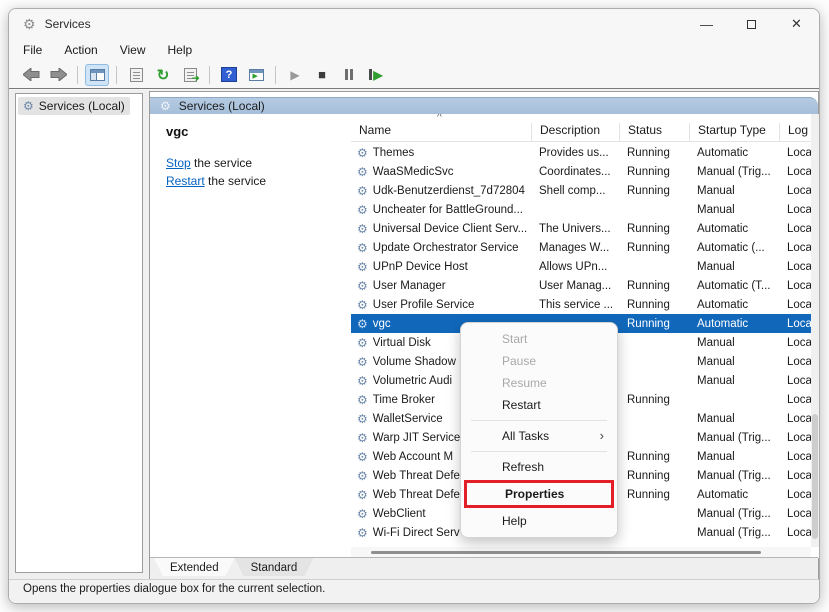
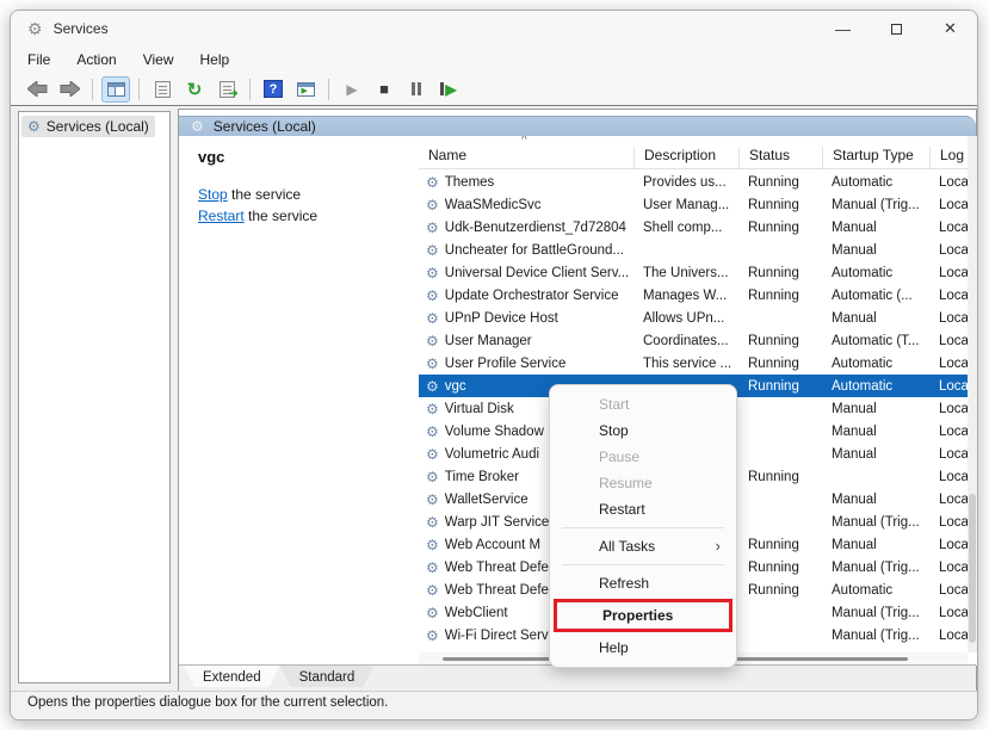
  ⚙
  Services
  —
  ✕
  File
  Action
  View
  Help
  ↻
  ?
  ▶
  ■
  ▶
  ⚙
  Services (Local)
  ⚙
  Services (Local)
  vgc
  Stop the service
  Restart the service
  ^
  Name
  Description
  Status
  Startup Type
  Log
  ⚙
  Themes
  Provides us...
  Running
  Automatic
  Loca
  ⚙
  WaaSMedicSvc
- Coordinates...
+ User Manag...
  Running
  Manual (Trig...
  Loca
  ⚙
  Udk-Benutzerdienst_7d72804
  Shell comp...
  Running
  Manual
  Loca
  ⚙
  Uncheater for BattleGround...
  Manual
  Loca
  ⚙
  Universal Device Client Serv...
  The Univers...
  Running
  Automatic
  Loca
  ⚙
  Update Orchestrator Service
  Manages W...
  Running
  Automatic (...
  Loca
  ⚙
  UPnP Device Host
  Allows UPn...
  Manual
  Loca
  ⚙
  User Manager
- User Manag...
+ Coordinates...
  Running
  Automatic (T...
  Loca
  ⚙
  User Profile Service
  This service ...
  Running
  Automatic
  Loca
  ⚙
  vgc
  Running
  Automatic
  Loca
  ⚙
  Virtual Disk
  Manual
  Loca
  ⚙
  Volume Shadow
  Manual
  Loca
  ⚙
  Volumetric Audi
  Manual
  Loca
  ⚙
  Time Broker
  Running
  Loca
  ⚙
  WalletService
  Manual
  Loca
  ⚙
  Warp JIT Service
  Manual (Trig...
  Loca
  ⚙
  Web Account M
  Running
  Manual
  Loca
  ⚙
  Web Threat Defe
  Running
  Manual (Trig...
  Loca
  ⚙
  Web Threat Defe
  Running
  Automatic
  Loca
  ⚙
  WebClient
  Manual (Trig...
  Loca
  ⚙
  Wi-Fi Direct Serv
  Manual (Trig...
  Loca
  Extended
  Standard
  Opens the properties dialogue box for the current selection.
  Start
+ Stop
  Pause
  Resume
  Restart
  All Tasks
  ›
  Refresh
  Properties
  Help
